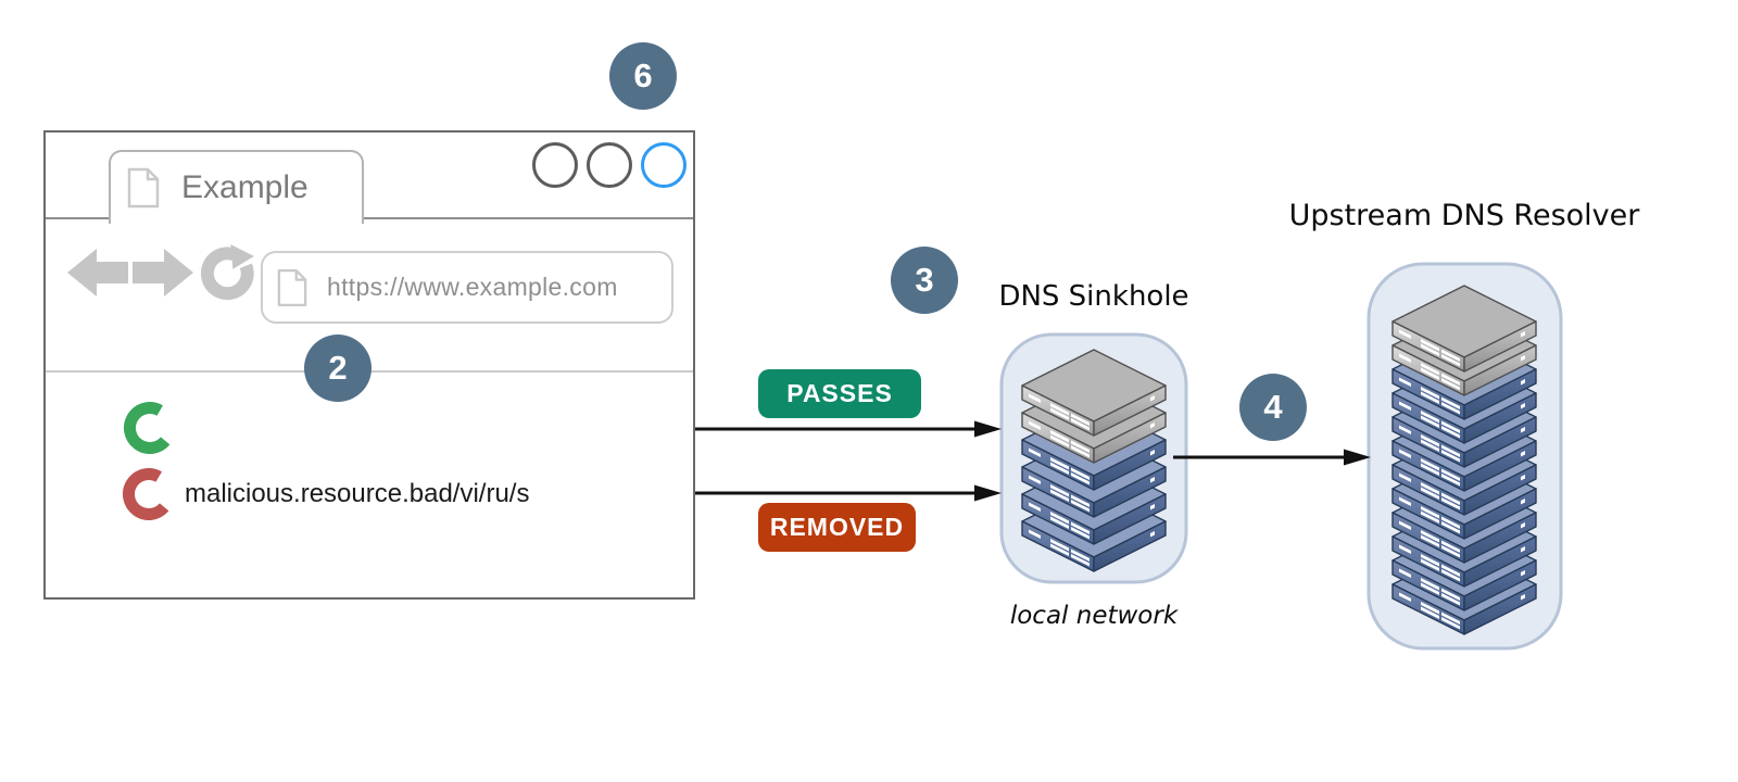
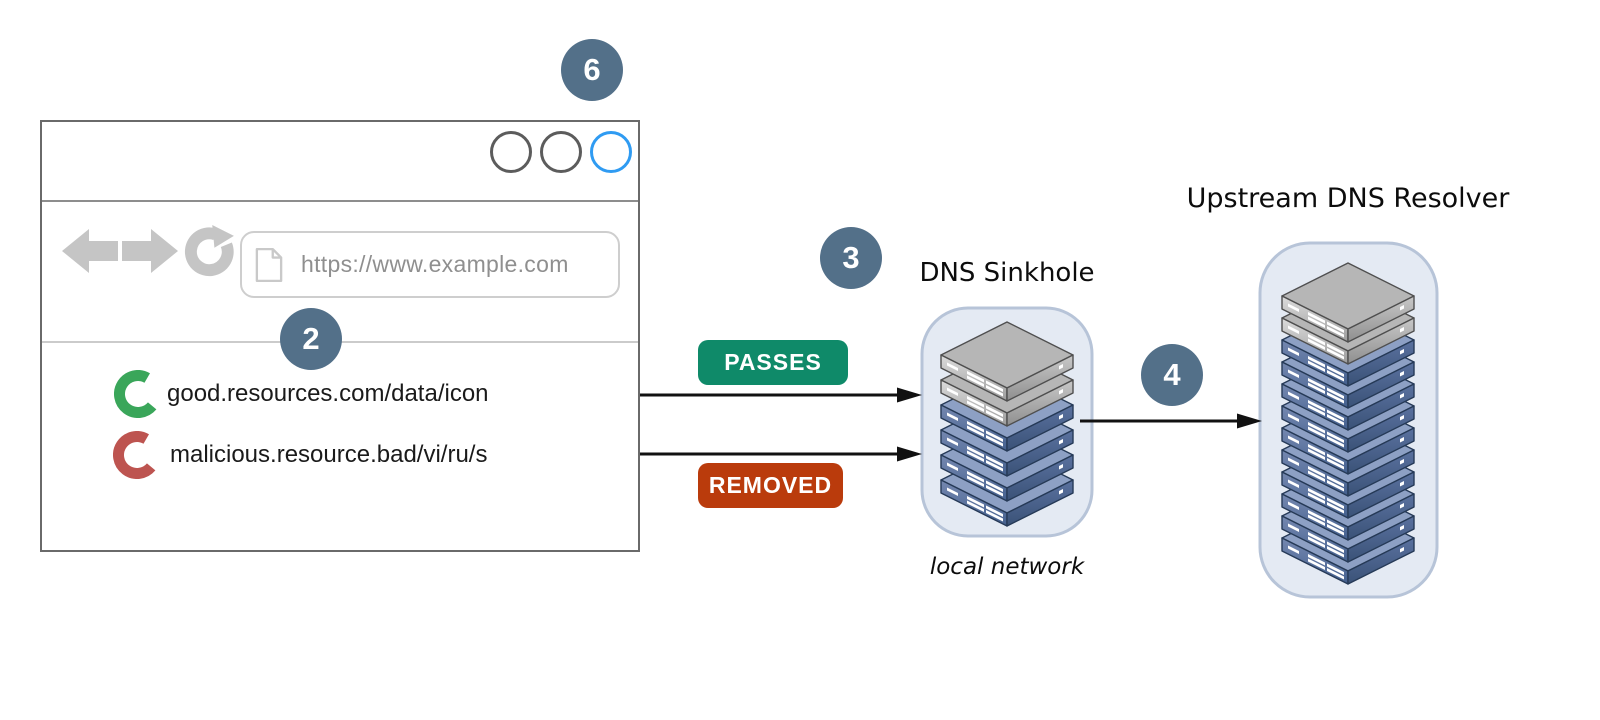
- Example
  https://www.example.com
+ good.resources.com/data/icon
  malicious.resource.bad/vi/ru/s
  6
  2
  3
  4
  PASSES
  REMOVED
  DNS Sinkhole
  local network
  Upstream DNS Resolver
